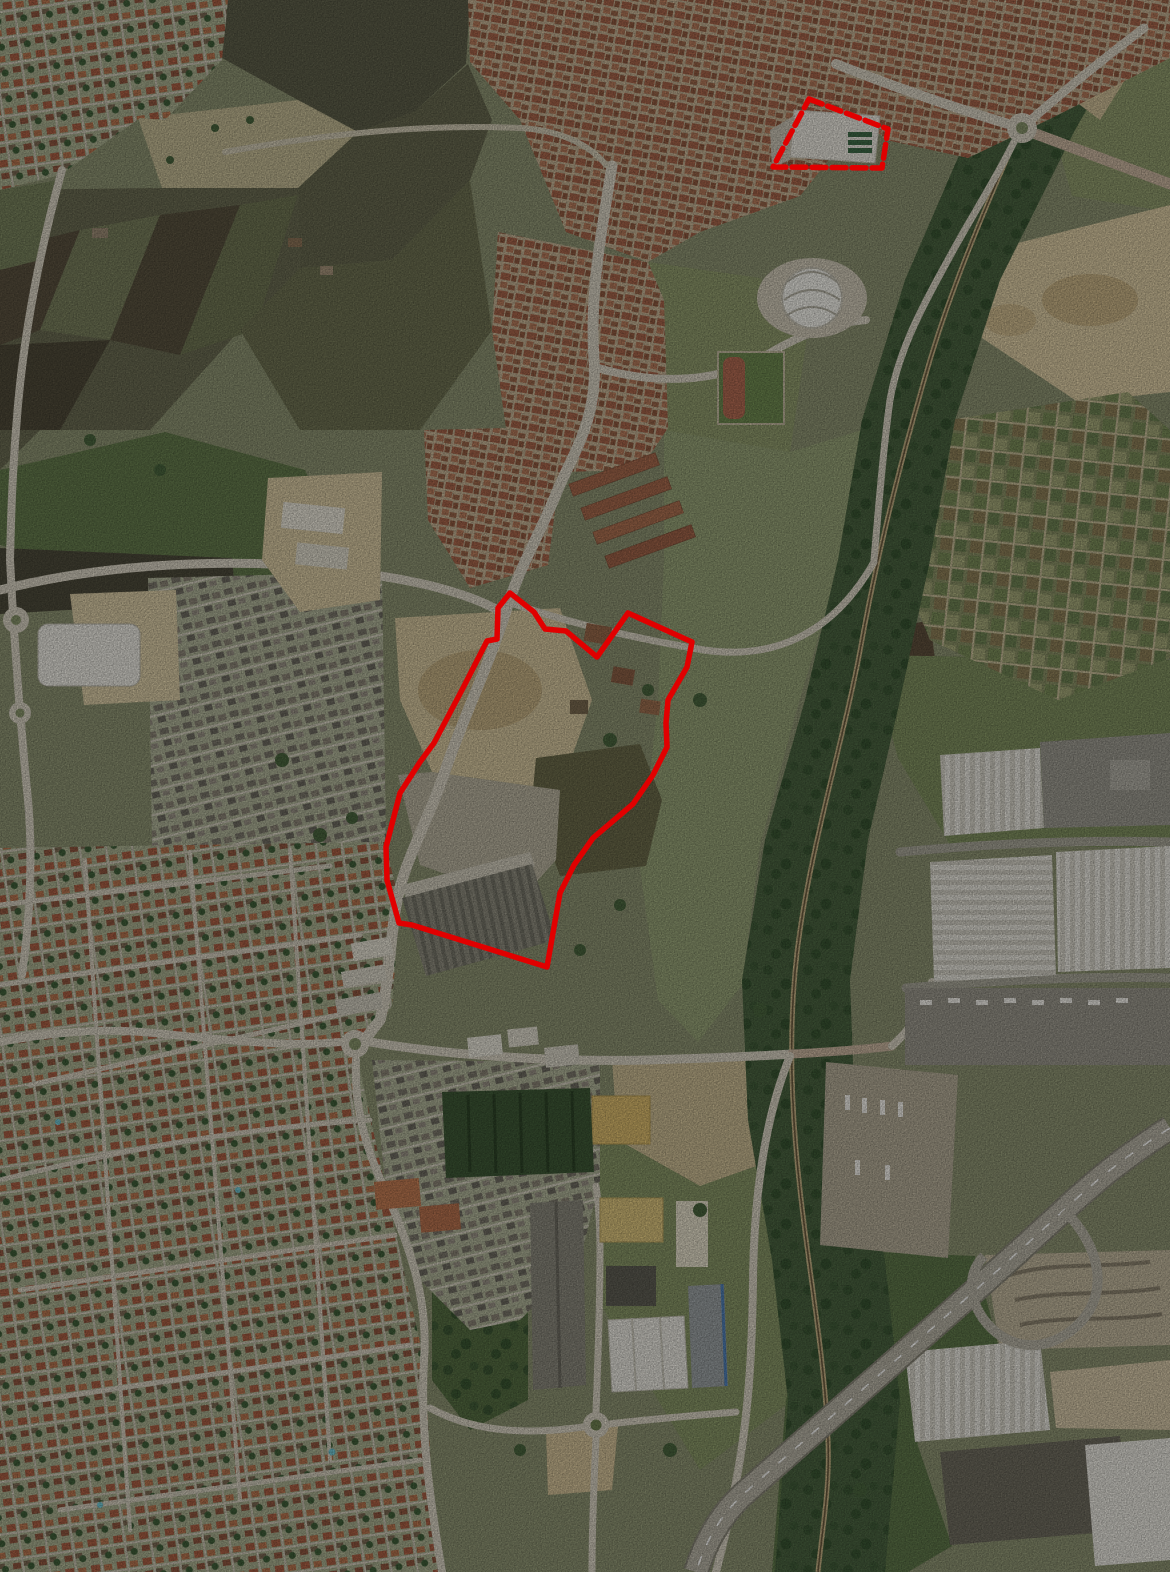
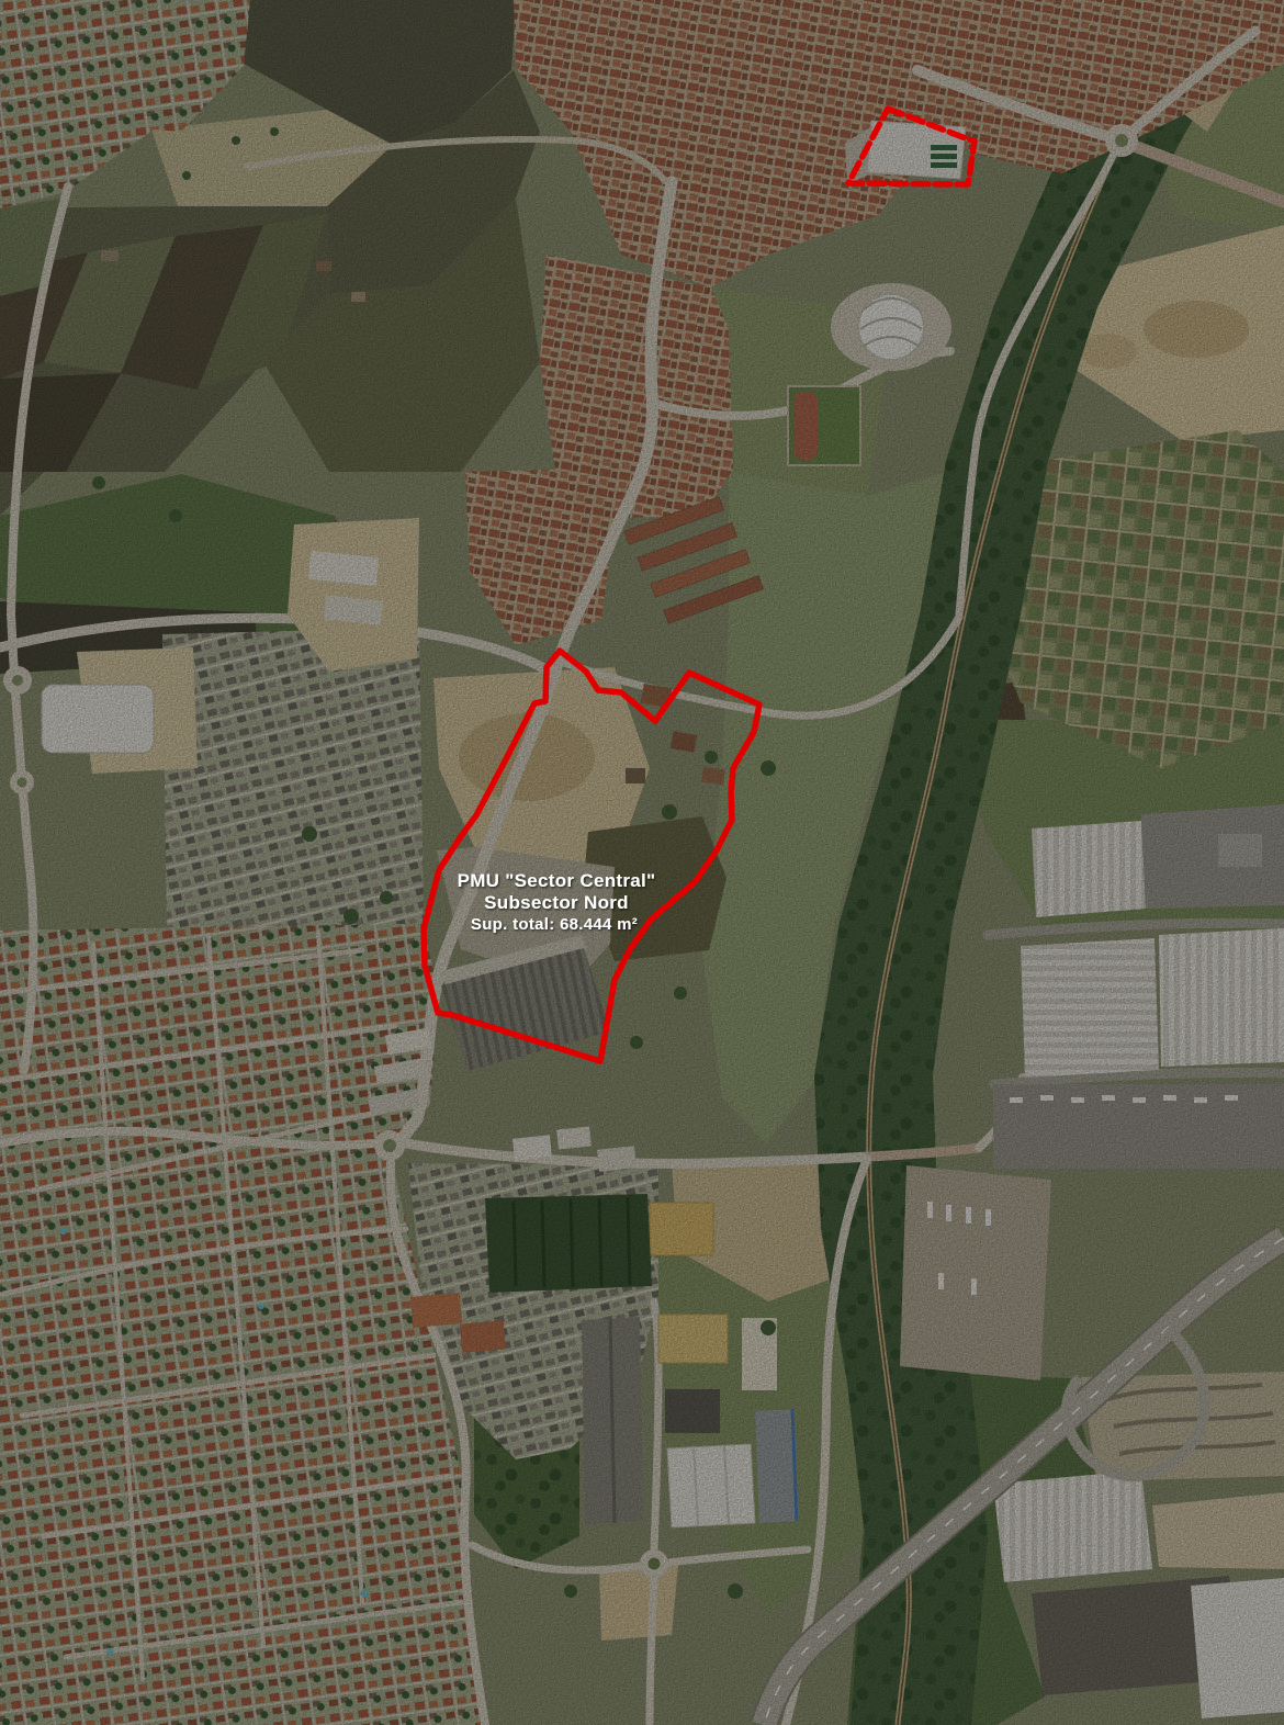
+ PMU "Sector Central"
+ Subsector Nord
+ Sup. total: 68.444 m²
